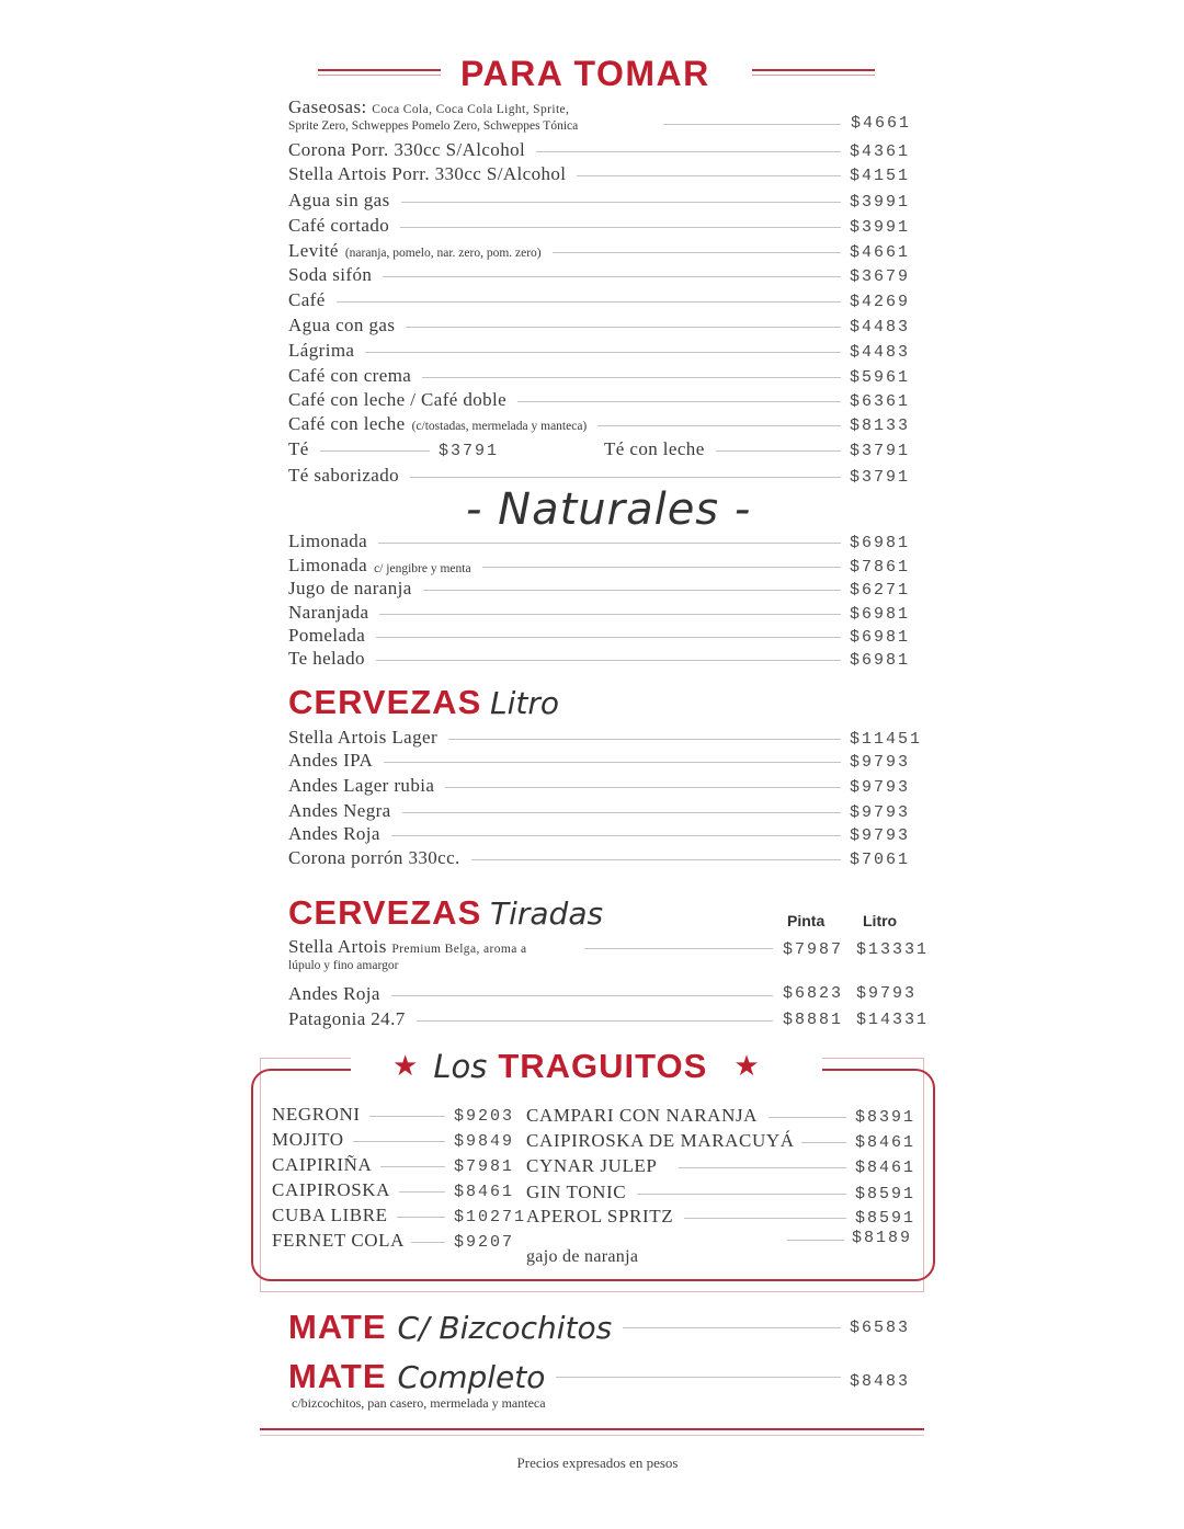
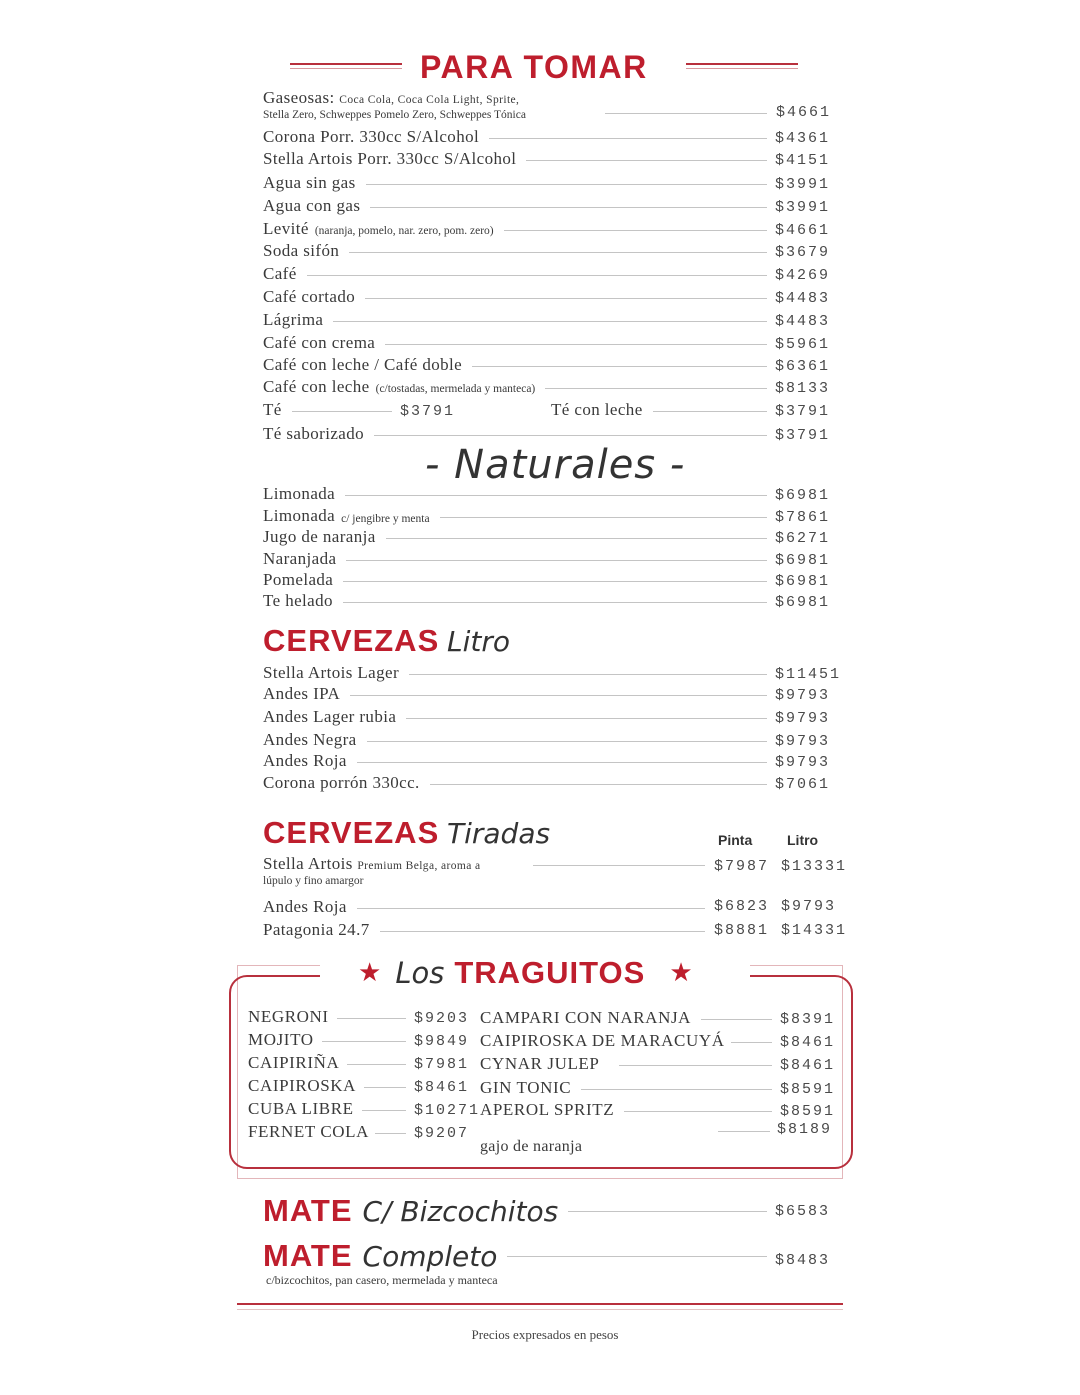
  PARA TOMAR
  Gaseosas: Coca Cola, Coca Cola Light, Sprite,
- Sprite Zero, Schweppes Pomelo Zero, Schweppes Tónica
+ Stella Zero, Schweppes Pomelo Zero, Schweppes Tónica
  $4661
  Corona Porr. 330cc S/Alcohol
  $4361
  Stella Artois Porr. 330cc S/Alcohol
  $4151
  Agua sin gas
  $3991
- Café cortado
+ Agua con gas
  $3991
  Levité
  (naranja, pomelo, nar. zero, pom. zero)
  $4661
  Soda sifón
  $3679
  Café
  $4269
- Agua con gas
+ Café cortado
  $4483
  Lágrima
  $4483
  Café con crema
  $5961
  Café con leche / Café doble
  $6361
  Café con leche
  (c/tostadas, mermelada y manteca)
  $8133
  Té
  $3791
  Té con leche
  $3791
  Té saborizado
  $3791
  - Naturales -
  Limonada
  $6981
  Limonada
  c/ jengibre y menta
  $7861
  Jugo de naranja
  $6271
  Naranjada
  $6981
  Pomelada
  $6981
  Te helado
  $6981
  CERVEZAS Litro
  Stella Artois Lager
  $11451
  Andes IPA
  $9793
  Andes Lager rubia
  $9793
  Andes Negra
  $9793
  Andes Roja
  $9793
  Corona porrón 330cc.
  $7061
  CERVEZAS Tiradas
  Pinta
  Litro
  Stella Artois Premium Belga, aroma a
  lúpulo y fino amargor
  $7987
  $13331
  Andes Roja
  $6823
  $9793
  Patagonia 24.7
  $8881
  $14331
  ★
  Los
  TRAGUITOS
  ★
  NEGRONI
  $9203
  MOJITO
  $9849
  CAIPIRIÑA
  $7981
  CAIPIROSKA
  $8461
  CUBA LIBRE
  $10271
  FERNET COLA
  $9207
  CAMPARI CON NARANJA
  $8391
  CAIPIROSKA DE MARACUYÁ
  $8461
  CYNAR JULEP
  $8461
  GIN TONIC
  $8591
  APEROL SPRITZ
  $8591
  gajo de naranja
  $8189
  MATE
  C/ Bizcochitos
  $6583
  MATE
  Completo
  $8483
  c/bizcochitos, pan casero, mermelada y manteca
  Precios expresados en pesos
